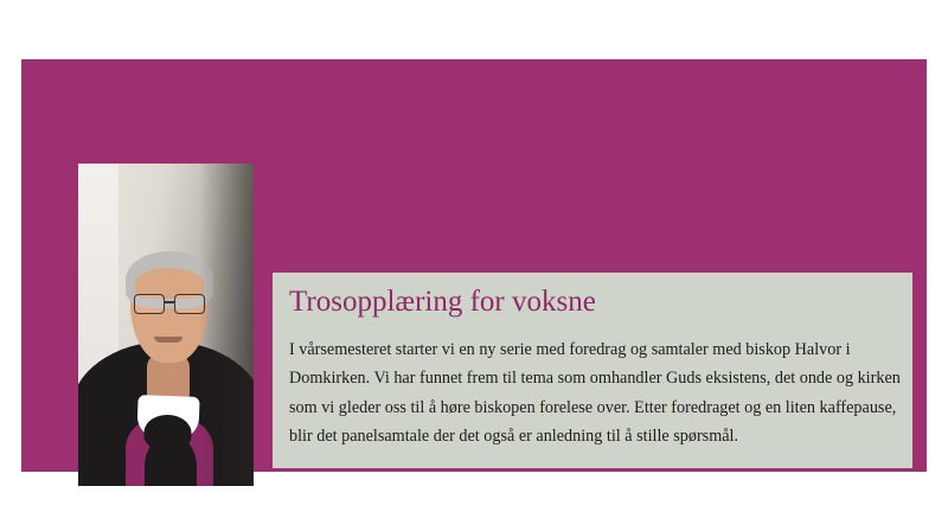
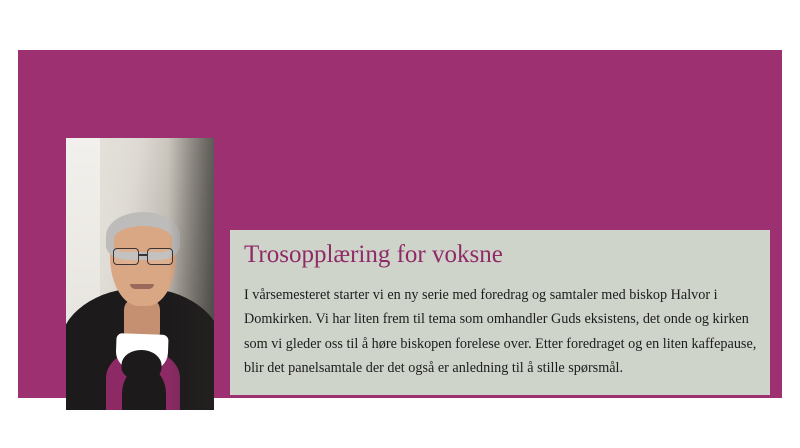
  Trosopplæring for voksne
- I vårsemesteret starter vi en ny serie med foredrag og samtaler med biskop Halvor i Domkirken. Vi har funnet frem til tema som omhandler Guds eksistens, det onde og kirken som vi gleder oss til å høre biskopen forelese over. Etter foredraget og en liten kaffepause, blir det panelsamtale der det også er anledning til å stille spørsmål.
+ I vårsemesteret starter vi en ny serie med foredrag og samtaler med biskop Halvor i Domkirken. Vi har liten frem til tema som omhandler Guds eksistens, det onde og kirken som vi gleder oss til å høre biskopen forelese over. Etter foredraget og en liten kaffepause, blir det panelsamtale der det også er anledning til å stille spørsmål.
